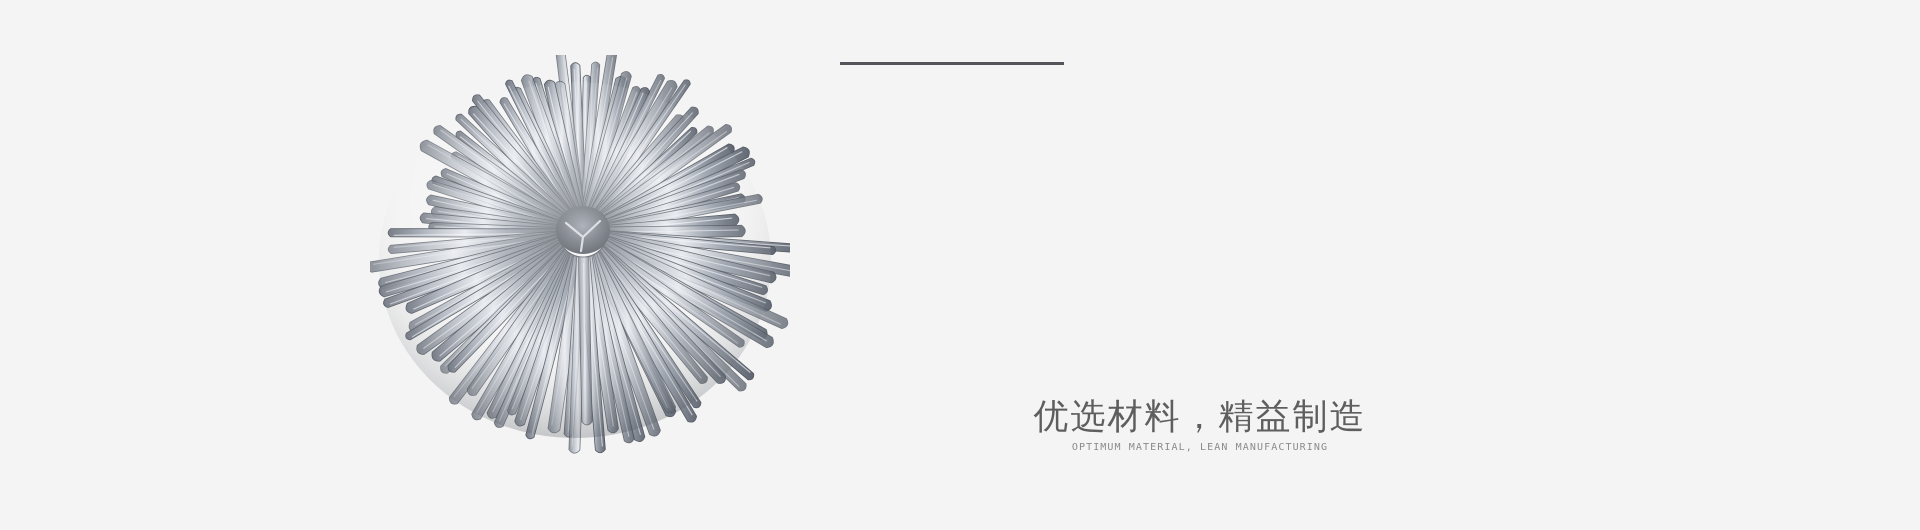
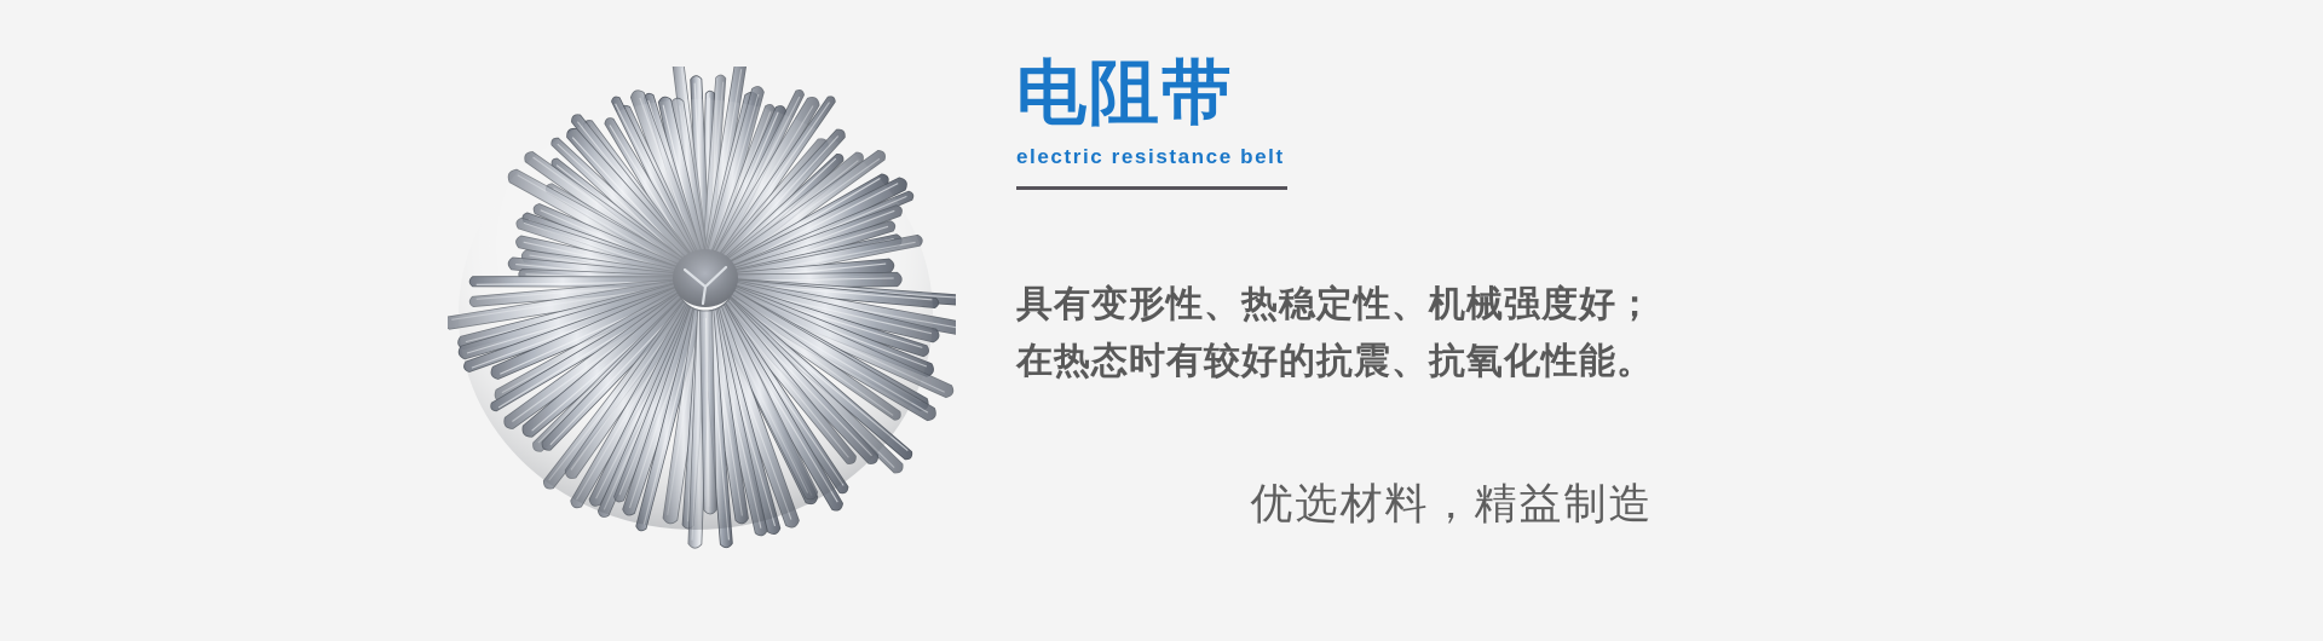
+ 电阻带
+ electric resistance belt
+ 具有变形性、热稳定性、机械强度好；
+ 在热态时有较好的抗震、抗氧化性能。
  优选材料，精益制造
- OPTIMUM MATERIAL, LEAN MANUFACTURING
